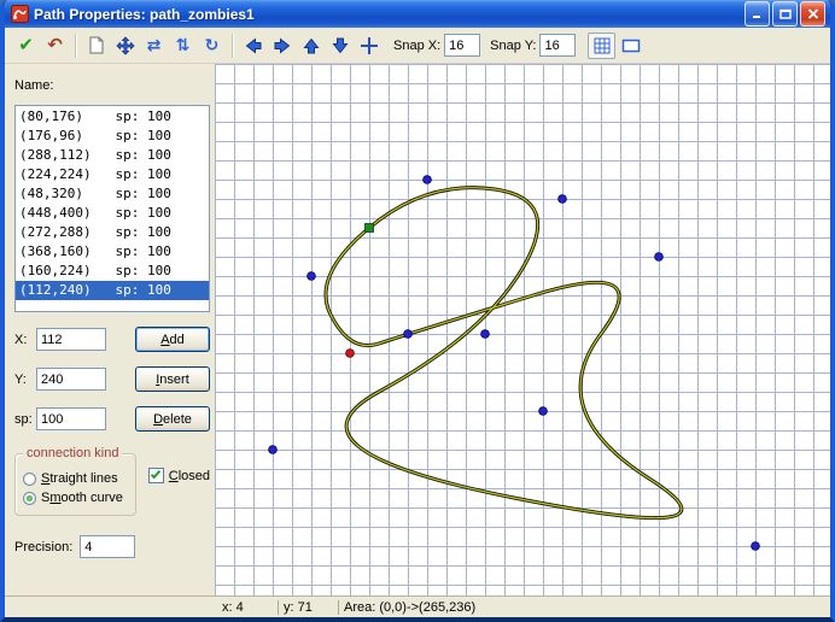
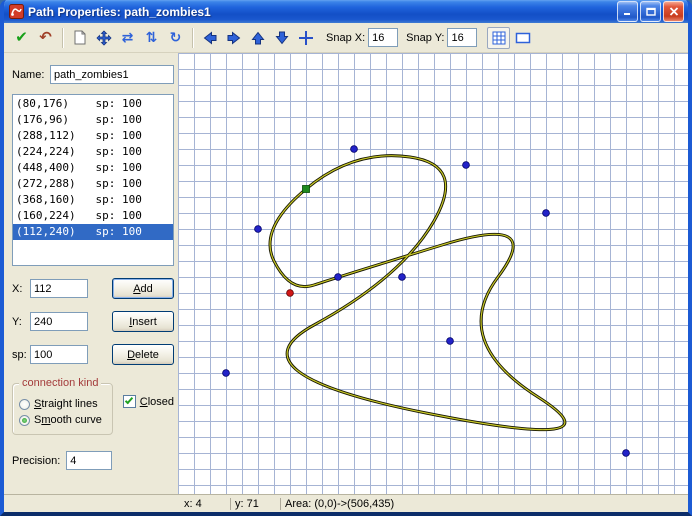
  Path Properties: path_zombies1
  ✔
  ↶
  ⇄
  ⇅
  ↻
  Snap X:
  16
  Snap Y:
  16
  Name:
+ path_zombies1
  (80,176) sp: 100
  (176,96) sp: 100
  (288,112) sp: 100
  (224,224) sp: 100
- (48,320) sp: 100
  (448,400) sp: 100
  (272,288) sp: 100
  (368,160) sp: 100
  (160,224) sp: 100
  (112,240) sp: 100
  X:
  112
  Add
  Y:
  240
  Insert
  sp:
  100
  Delete
  connection kind
  Straight lines
  Smooth curve
  Closed
  Precision:
  4
  x: 4
  y: 71
- Area: (0,0)->(265,236)
+ Area: (0,0)->(506,435)
